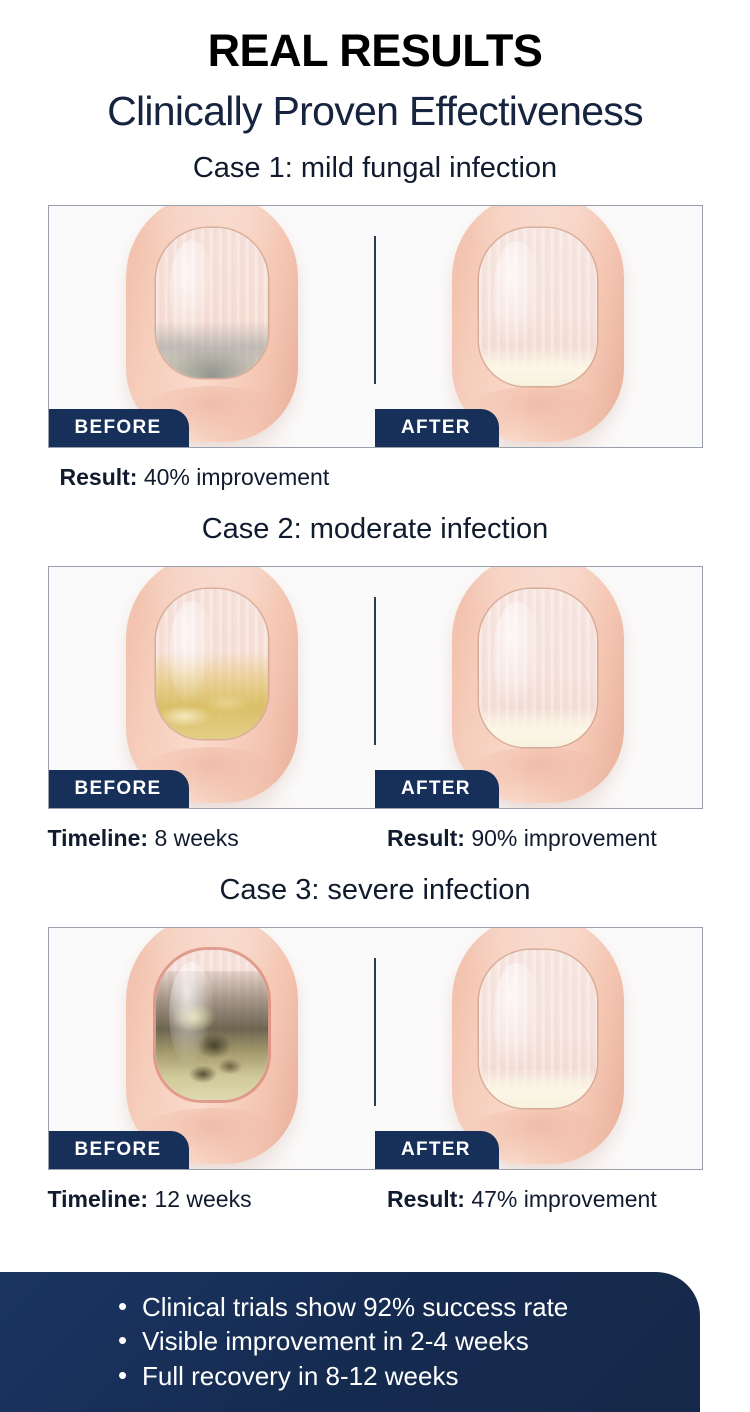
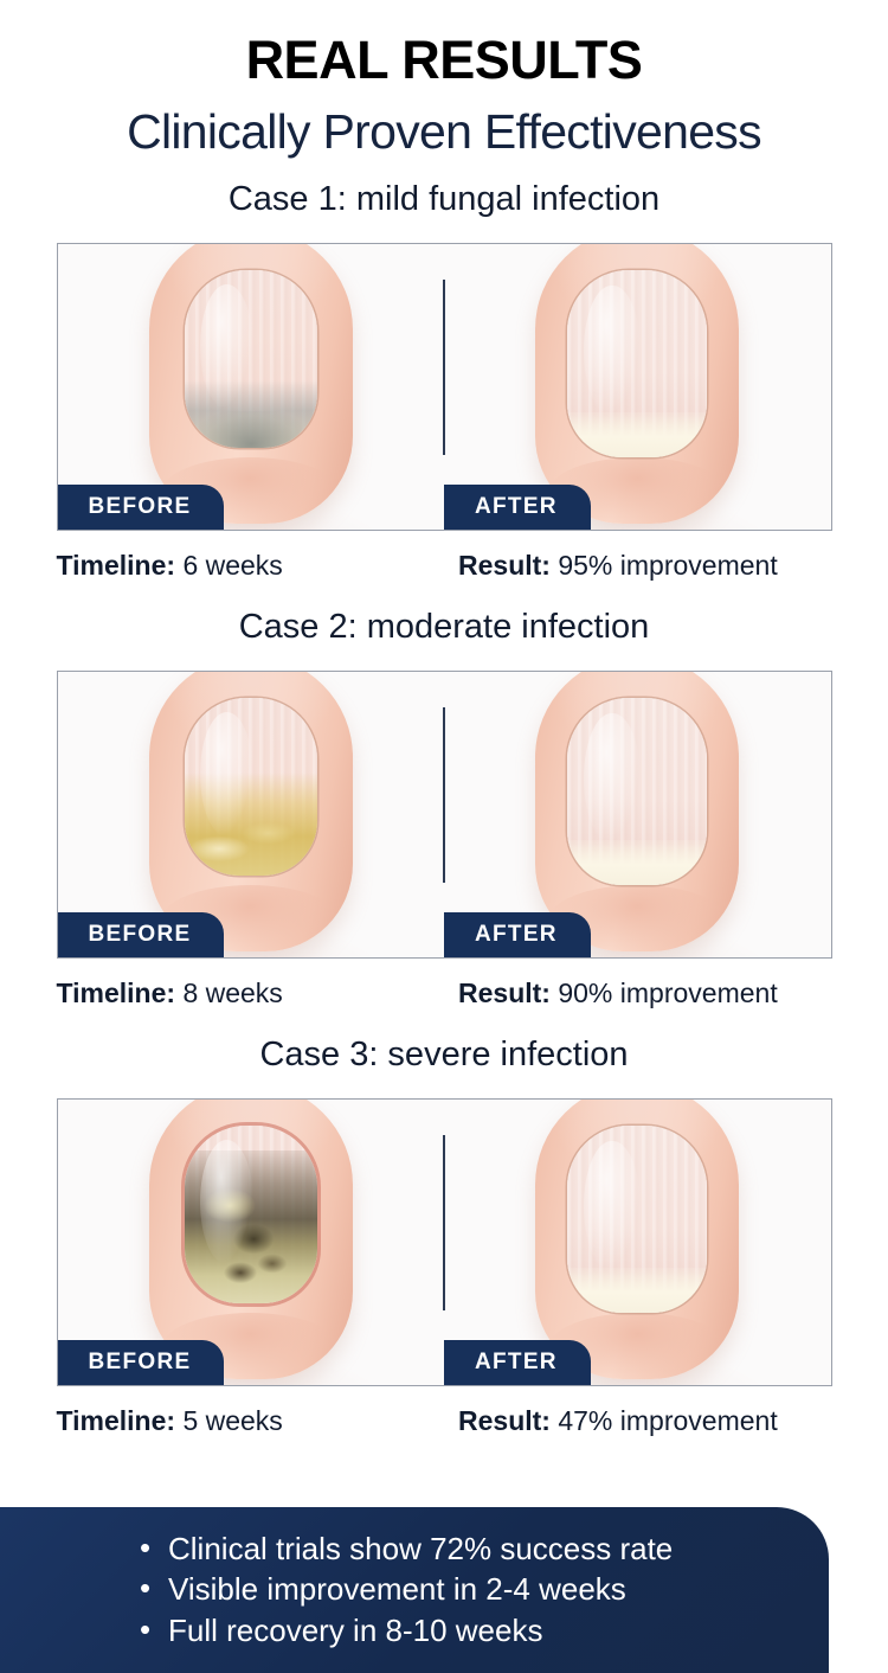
  REAL RESULTS
  Clinically Proven Effectiveness
  Case 1: mild fungal infection
  BEFORE
  AFTER
+ Timeline: 6 weeks
- Result: 40% improvement
+ Result: 95% improvement
  Case 2: moderate infection
  BEFORE
  AFTER
  Timeline: 8 weeks
  Result: 90% improvement
  Case 3: severe infection
  BEFORE
  AFTER
- Timeline: 12 weeks
+ Timeline: 5 weeks
  Result: 47% improvement
- Clinical trials show 92% success rate
+ Clinical trials show 72% success rate
  Visible improvement in 2-4 weeks
- Full recovery in 8-12 weeks
+ Full recovery in 8-10 weeks
